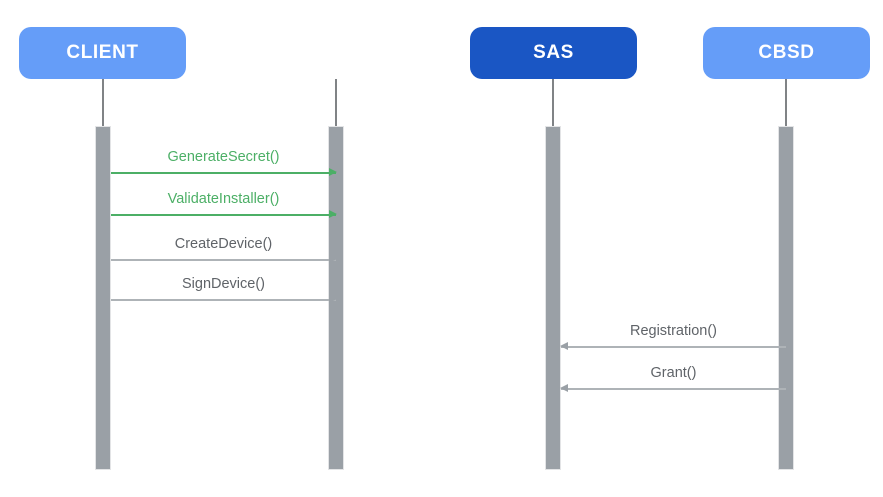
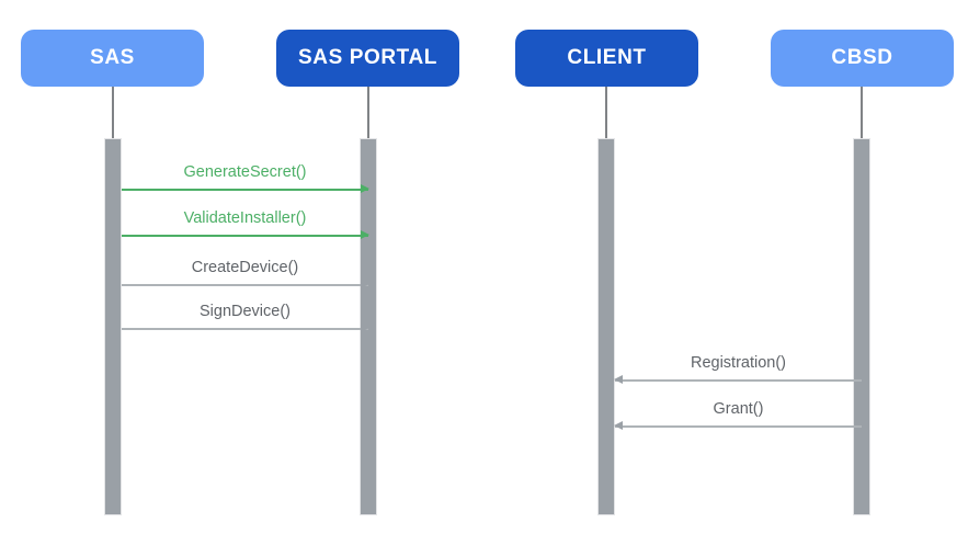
- CLIENT
+ SAS
+ SAS PORTAL
- SAS
+ CLIENT
  CBSD
  GenerateSecret()
  ValidateInstaller()
  CreateDevice()
  SignDevice()
  Registration()
  Grant()
